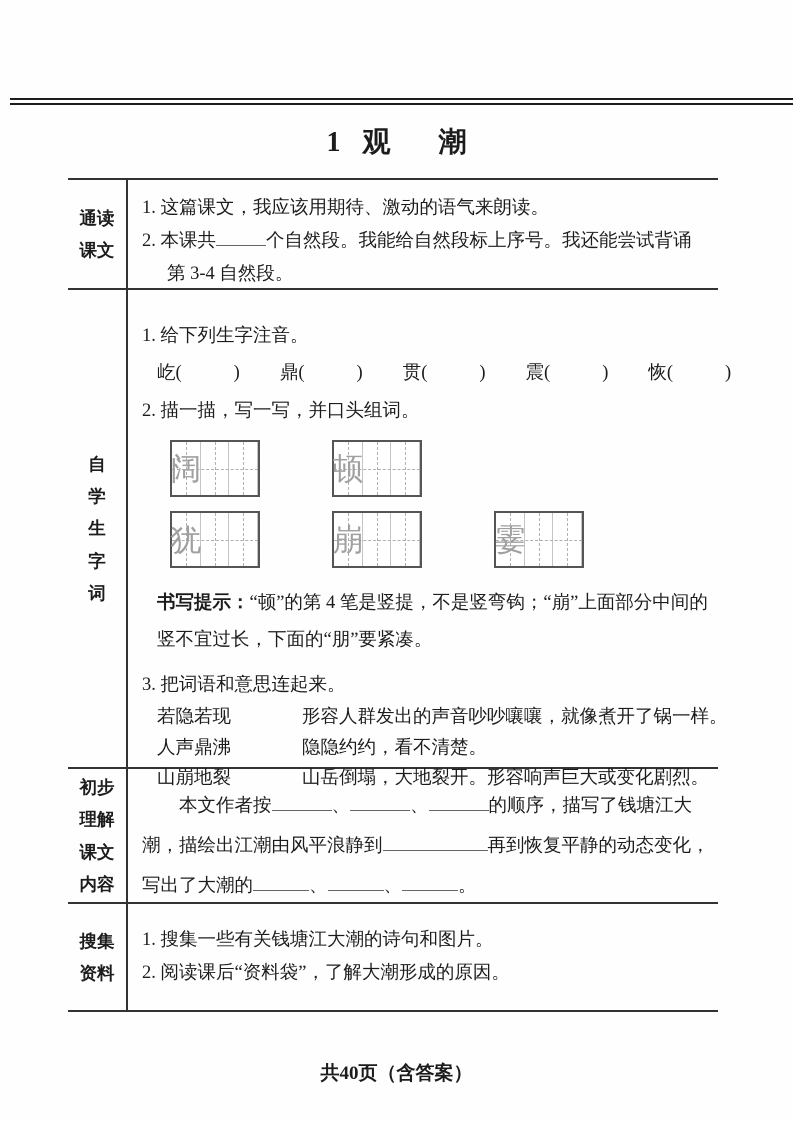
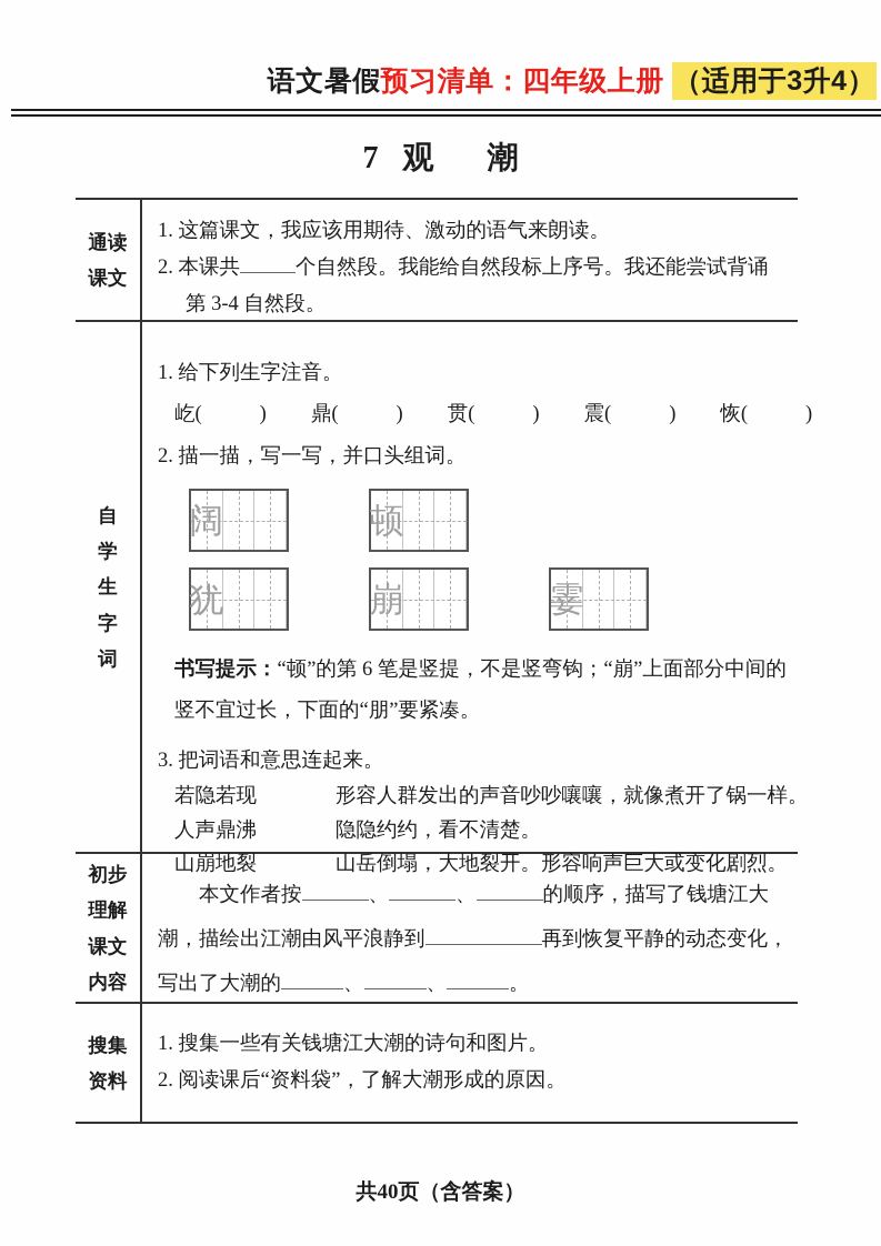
+ 语文暑假预习清单：四年级上册 （适用于3升4）
- 1
+ 7
  观
  潮
  通读
  课文
  1. 这篇课文，我应该用期待、激动的语气来朗读。
  2. 本课共 个自然段。我能给自然段标上序号。我还能尝试背诵
  第 3-4 自然段。
  自
  学
  生
  字
  词
  1. 给下列生字注音。
  屹( )
  鼎( )
  贯( )
  震( )
  恢( )
  2. 描一描，写一写，并口头组词。
  阔
  顿
  犹
  崩
  霎
- 书写提示：“顿”的第 4 笔是竖提，不是竖弯钩；“崩”上面部分中间的竖不宜过长，下面的“朋”要紧凑。
+ 书写提示：“顿”的第 6 笔是竖提，不是竖弯钩；“崩”上面部分中间的竖不宜过长，下面的“朋”要紧凑。
  3. 把词语和意思连起来。
  若隐若现
  形容人群发出的声音吵吵嚷嚷，就像煮开了锅一样。
  人声鼎沸
  隐隐约约，看不清楚。
  山崩地裂
  山岳倒塌，大地裂开。形容响声巨大或变化剧烈。
  初步
  理解
  课文
  内容
  本文作者按 、 、 的顺序，描写了钱塘江大潮，描绘出江潮由风平浪静到 再到恢复平静的动态变化，写出了大潮的 、 、 。
  搜集
  资料
  1. 搜集一些有关钱塘江大潮的诗句和图片。
  2. 阅读课后“资料袋”，了解大潮形成的原因。
  共40页（含答案）
